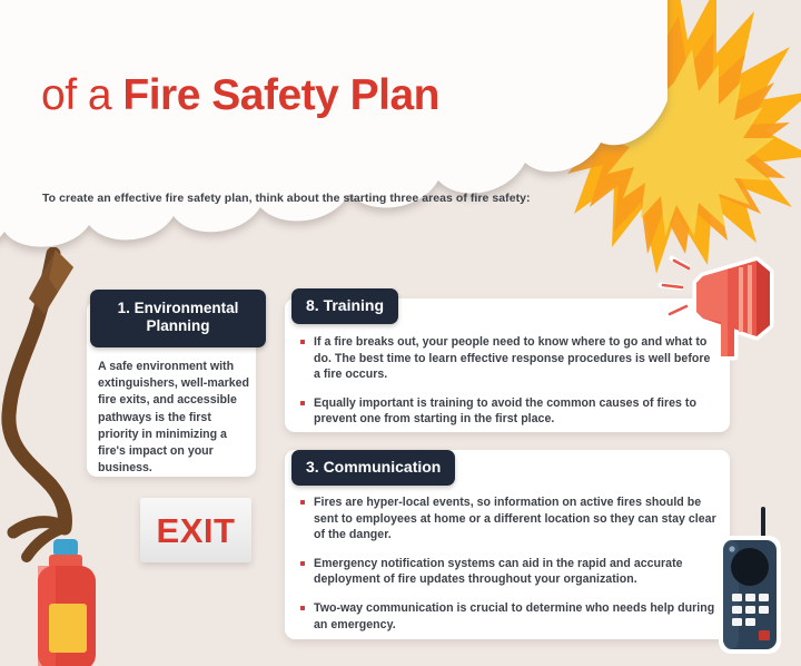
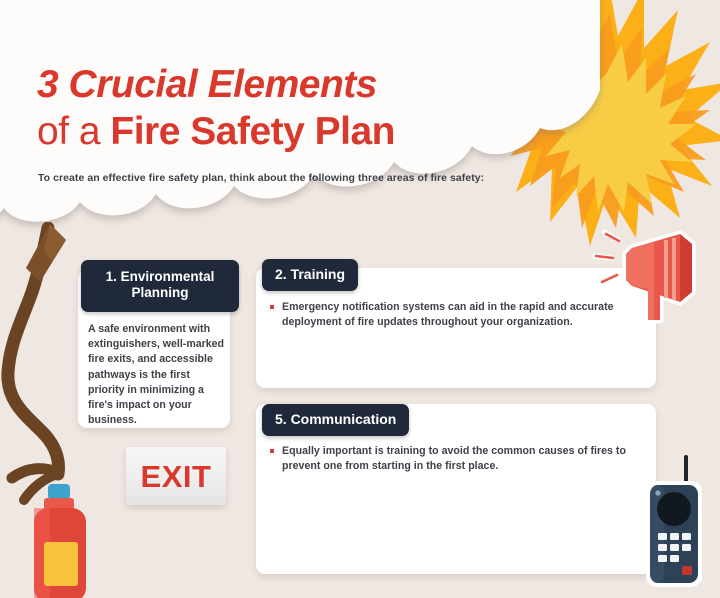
+ 3 Crucial Elements
  of a Fire Safety Plan
- To create an effective fire safety plan, think about the starting three areas of fire safety:
+ To create an effective fire safety plan, think about the following three areas of fire safety:
  1. Environmental Planning
  A safe environment with extinguishers, well-marked fire exits, and accessible pathways is the first priority in minimizing a fire's impact on your business.
  EXIT
- 8. Training
+ 2. Training
- If a fire breaks out, your people need to know where to go and what to do. The best time to learn effective response procedures is well before a fire occurs.
- Equally important is training to avoid the common causes of fires to prevent one from starting in the first place.
+ Emergency notification systems can aid in the rapid and accurate deployment of fire updates throughout your organization.
- 3. Communication
+ 5. Communication
- Fires are hyper-local events, so information on active fires should be sent to employees at home or a different location so they can stay clear of the danger.
- Emergency notification systems can aid in the rapid and accurate deployment of fire updates throughout your organization.
+ Equally important is training to avoid the common causes of fires to prevent one from starting in the first place.
- Two-way communication is crucial to determine who needs help during an emergency.
